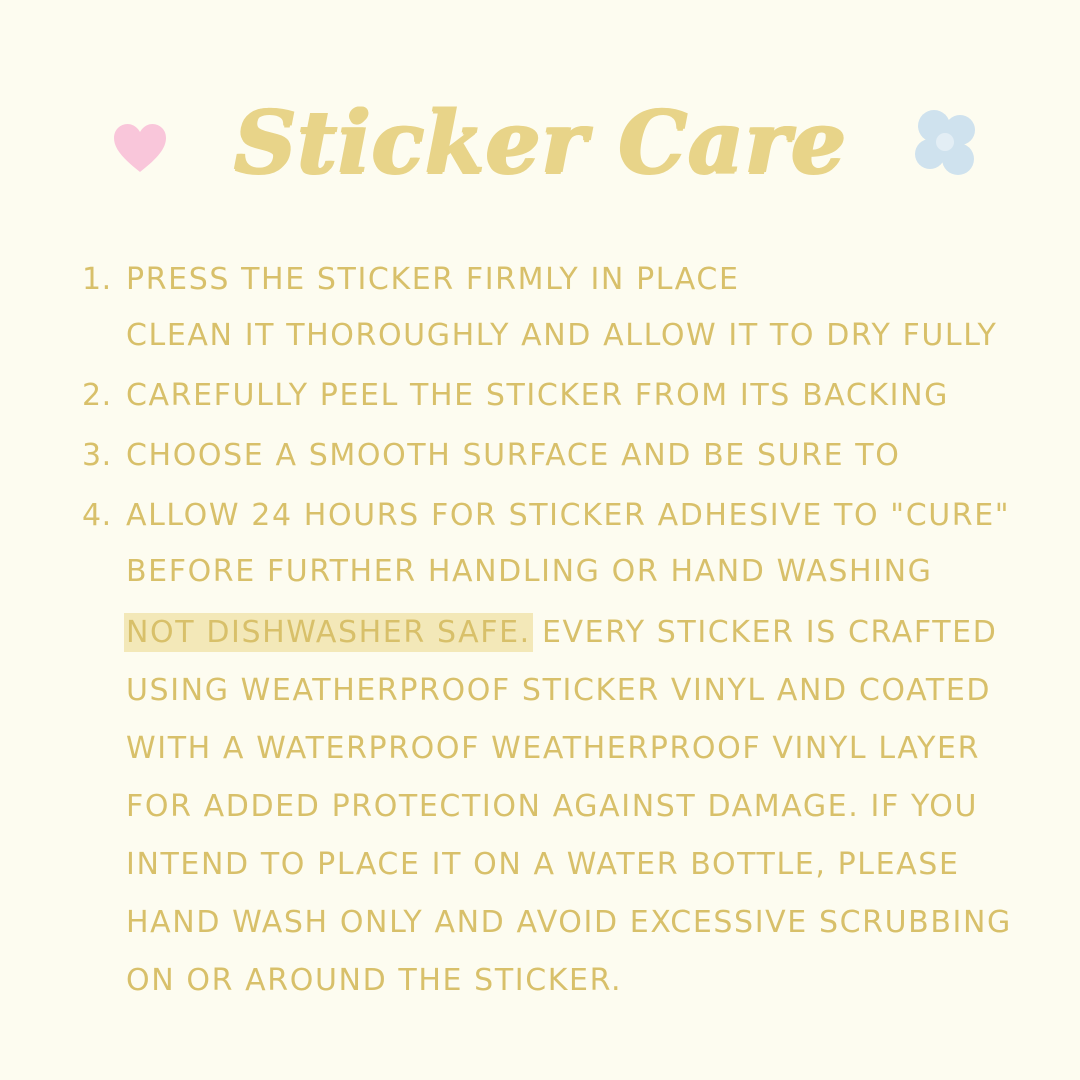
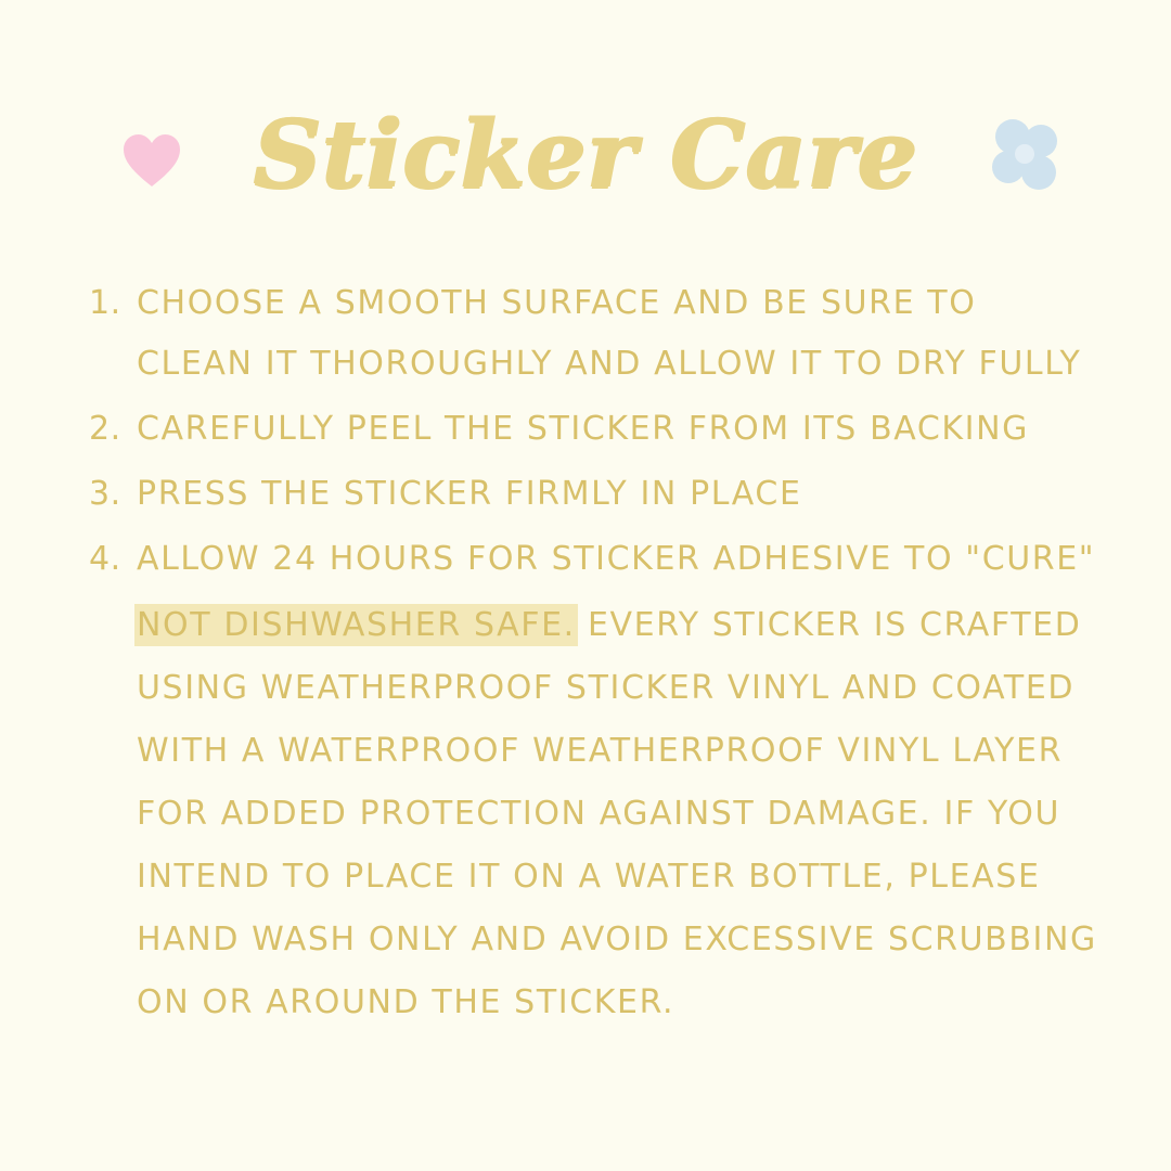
  Sticker Care
  1.
- PRESS THE STICKER FIRMLY IN PLACE
+ CHOOSE A SMOOTH SURFACE AND BE SURE TO
  CLEAN IT THOROUGHLY AND ALLOW IT TO DRY FULLY
  2.
  CAREFULLY PEEL THE STICKER FROM ITS BACKING
  3.
- CHOOSE A SMOOTH SURFACE AND BE SURE TO
+ PRESS THE STICKER FIRMLY IN PLACE
  4.
  ALLOW 24 HOURS FOR STICKER ADHESIVE TO "CURE"
- BEFORE FURTHER HANDLING OR HAND WASHING
  NOT DISHWASHER SAFE. EVERY STICKER IS CRAFTED
  USING WEATHERPROOF STICKER VINYL AND COATED
  WITH A WATERPROOF WEATHERPROOF VINYL LAYER
  FOR ADDED PROTECTION AGAINST DAMAGE. IF YOU
  INTEND TO PLACE IT ON A WATER BOTTLE, PLEASE
  HAND WASH ONLY AND AVOID EXCESSIVE SCRUBBING
  ON OR AROUND THE STICKER.
